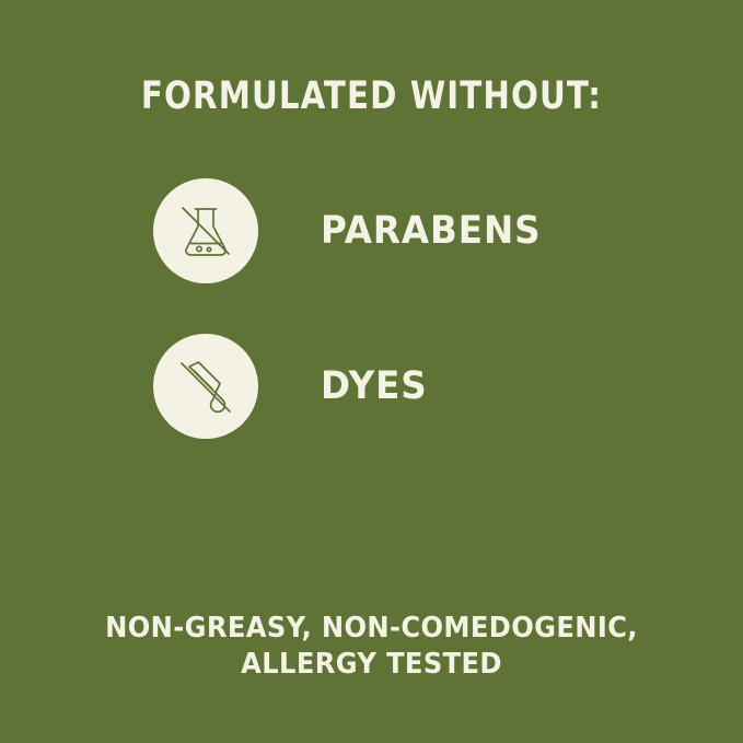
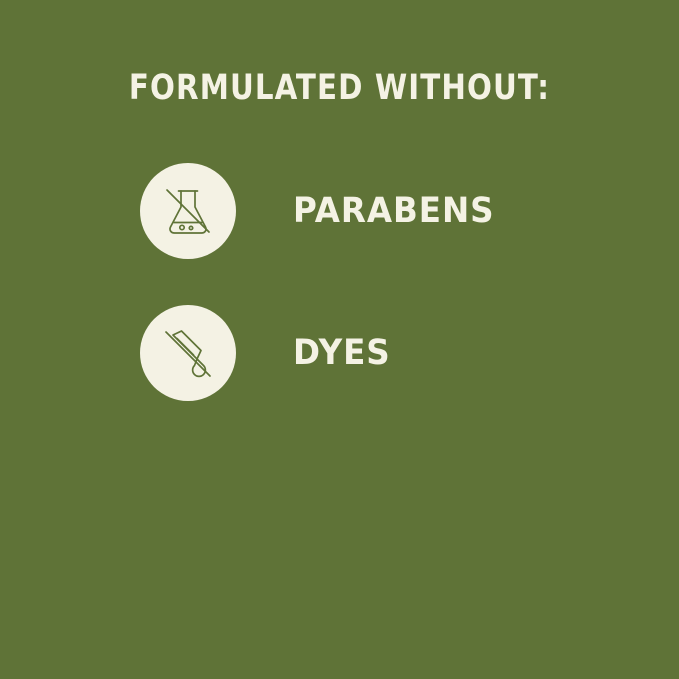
  FORMULATED WITHOUT:
  PARABENS
  DYES
- NON-GREASY, NON-COMEDOGENIC,
- ALLERGY TESTED
